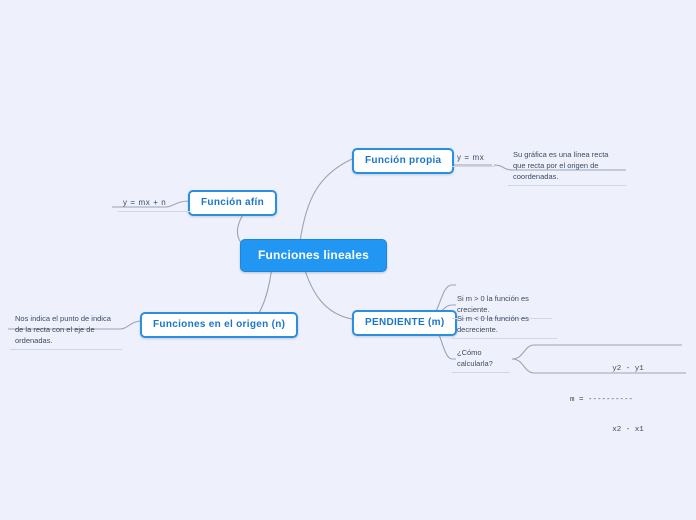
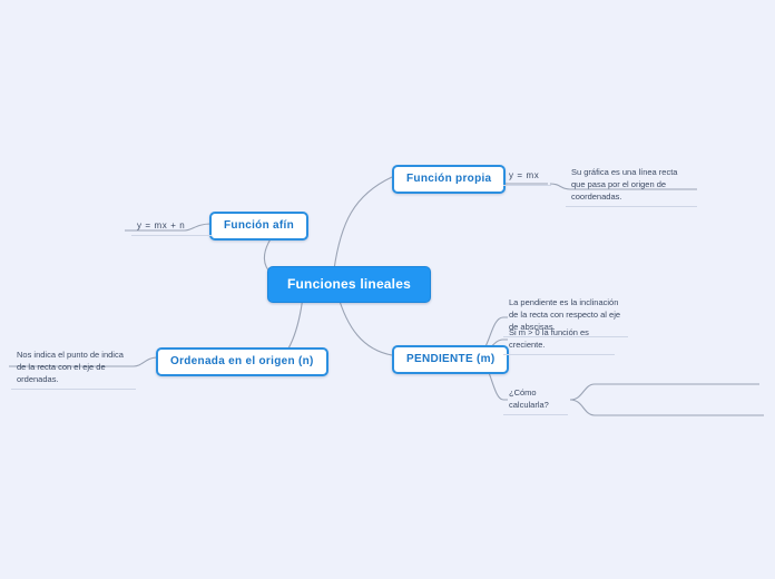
  Funciones lineales
  Función afín
  y = mx + n
  Función propia
  y = mx
- Su gráfica es una línea recta que recta por el origen de coordenadas.
+ Su gráfica es una línea recta que pasa por el origen de coordenadas.
  PENDIENTE (m)
+ La pendiente es la inclinación de la recta con respecto al eje de abscisas.
  Si m > 0 la función es creciente.
- Si m < 0 la función es decreciente.
  ¿Cómo calcularla?
- y2 - y1
- m = ----------
- x2 - x1
- Funciones en el origen (n)
+ Ordenada en el origen (n)
  Nos indica el punto de indica de la recta con el eje de ordenadas.
